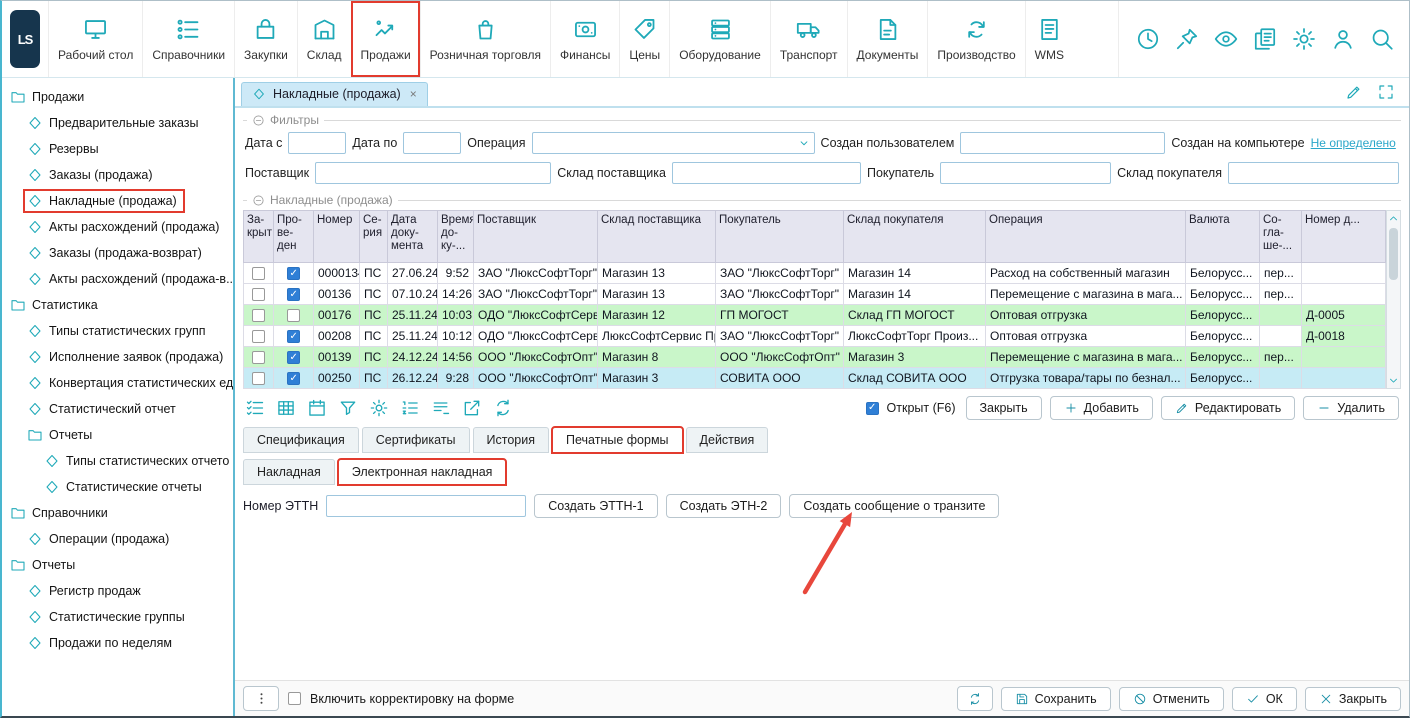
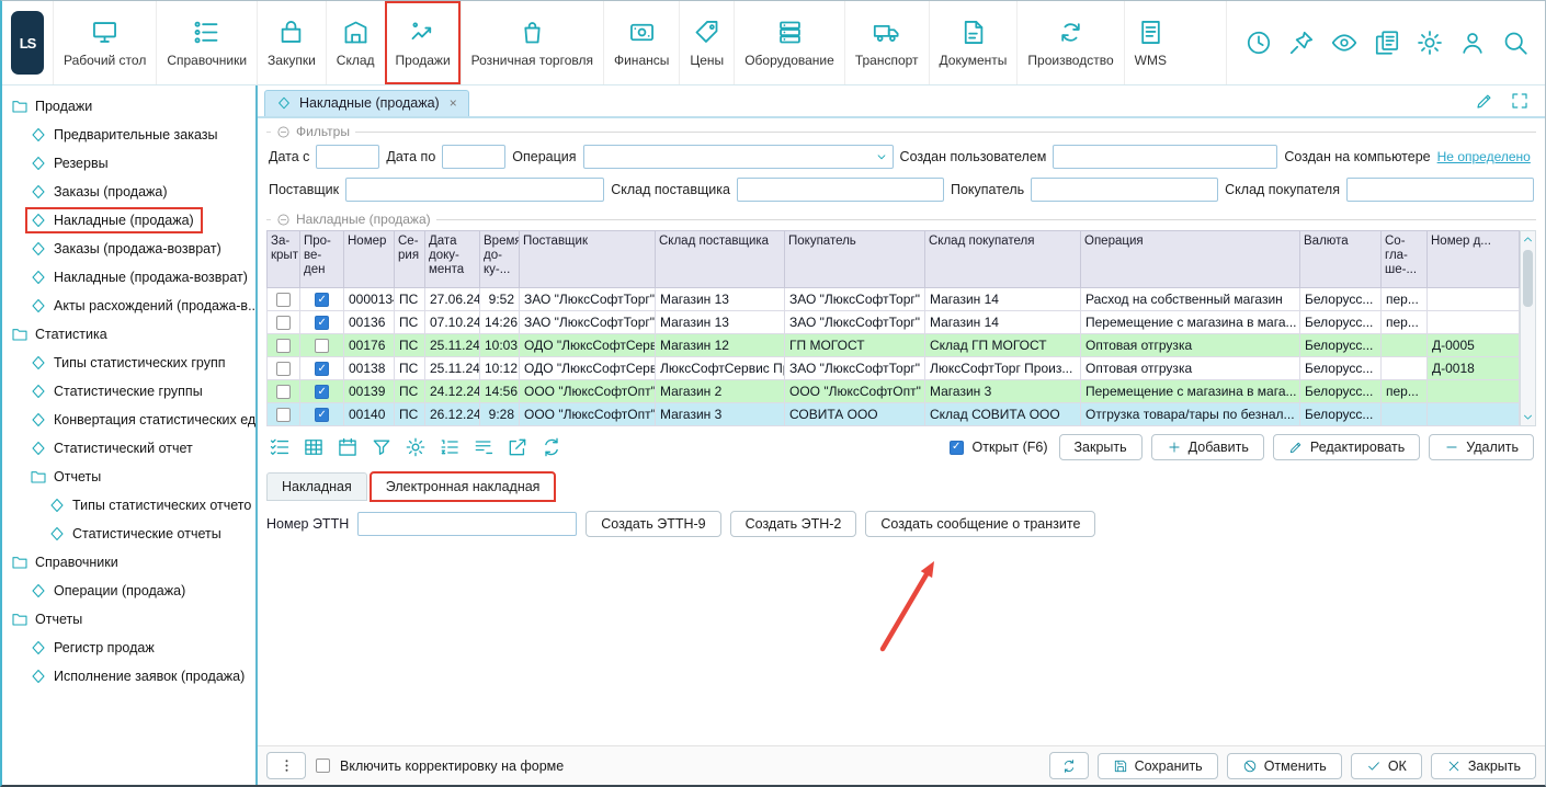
  LS
  Рабочий стол
  Справочники
  Закупки
  Склад
  Продажи
  Розничная торговля
  Финансы
  Цены
  Оборудование
  Транспорт
  Документы
  Производство
  WMS
  Продажи
  Предварительные заказы
  Резервы
  Заказы (продажа)
  Накладные (продажа)
- Акты расхождений (продажа)
  Заказы (продажа-возврат)
+ Накладные (продажа-возврат)
  Акты расхождений (продажа-в..
  Статистика
  Типы статистических групп
- Исполнение заявок (продажа)
+ Статистические группы
  Конвертация статистических ед
  Статистический отчет
  Отчеты
  Типы статистических отчето
  Статистические отчеты
  Справочники
  Операции (продажа)
  Отчеты
  Регистр продаж
- Статистические группы
+ Исполнение заявок (продажа)
- Продажи по неделям
  Накладные (продажа)
  ×
  Фильтры
  Дата с
  Дата по
  Операция
  Создан пользователем
  Создан на компьютере
  Не определено
  Поставщик
  Склад поставщика
  Покупатель
  Склад покупателя
  Накладные (продажа)
  За-крыт	Про-ве-ден	Номер	Се-рия	Дата доку-мента	Время до-ку-...	Поставщик	Склад поставщика	Покупатель	Склад покупателя	Операция	Валюта	Со-гла-ше-...	Номер д...
  		000013	ПС	27.06.24	9:52	ЗАО "ЛюксСофтТорг"	Магазин 13	ЗАО "ЛюксСофтТорг"	Магазин 14	Расход на собственный магазин	Белорусс...	пер...
  		00136	ПС	07.10.24	14:26	ЗАО "ЛюксСофтТорг"	Магазин 13	ЗАО "ЛюксСофтТорг"	Магазин 14	Перемещение с магазина в мага...	Белорусс...	пер...
  		00176	ПС	25.11.24	10:03	ОДО "ЛюксСофтСерв	Магазин 12	ГП МОГОСТ	Склад ГП МОГОСТ	Оптовая отгрузка	Белорусс...		Д-0005
- 		00208	ПС	25.11.24	10:12	ОДО "ЛюксСофтСерв	ЛюксСофтСервис П	ЗАО "ЛюксСофтТорг"	ЛюксСофтТорг Произ...	Оптовая отгрузка	Белорусс...		Д-0018
+ 		00138	ПС	25.11.24	10:12	ОДО "ЛюксСофтСерв	ЛюксСофтСервис П	ЗАО "ЛюксСофтТорг"	ЛюксСофтТорг Произ...	Оптовая отгрузка	Белорусс...		Д-0018
- 		00139	ПС	24.12.24	14:56	ООО "ЛюксСофтОпт"	Магазин 8	ООО "ЛюксСофтОпт"	Магазин 3	Перемещение с магазина в мага...	Белорусс...	пер...
+ 		00139	ПС	24.12.24	14:56	ООО "ЛюксСофтОпт"	Магазин 2	ООО "ЛюксСофтОпт"	Магазин 3	Перемещение с магазина в мага...	Белорусс...	пер...
- 		00250	ПС	26.12.24	9:28	ООО "ЛюксСофтОпт"	Магазин 3	СОВИТА ООО	Склад СОВИТА ООО	Отгрузка товара/тары по безнал...	Белорусс...
+ 		00140	ПС	26.12.24	9:28	ООО "ЛюксСофтОпт"	Магазин 3	СОВИТА ООО	Склад СОВИТА ООО	Отгрузка товара/тары по безнал...	Белорусс...
  Открыт (F6)
  Закрыть
  Добавить
  Редактировать
  Удалить
- Спецификация
- Сертификаты
- История
- Печатные формы
- Действия
  Накладная
  Электронная накладная
  Номер ЭТТН
- Создать ЭТТН-1
+ Создать ЭТТН-9
  Создать ЭТН-2
  Создать сообщение о транзите
  Включить корректировку на форме
  Сохранить
  Отменить
  ОК
  Закрыть
